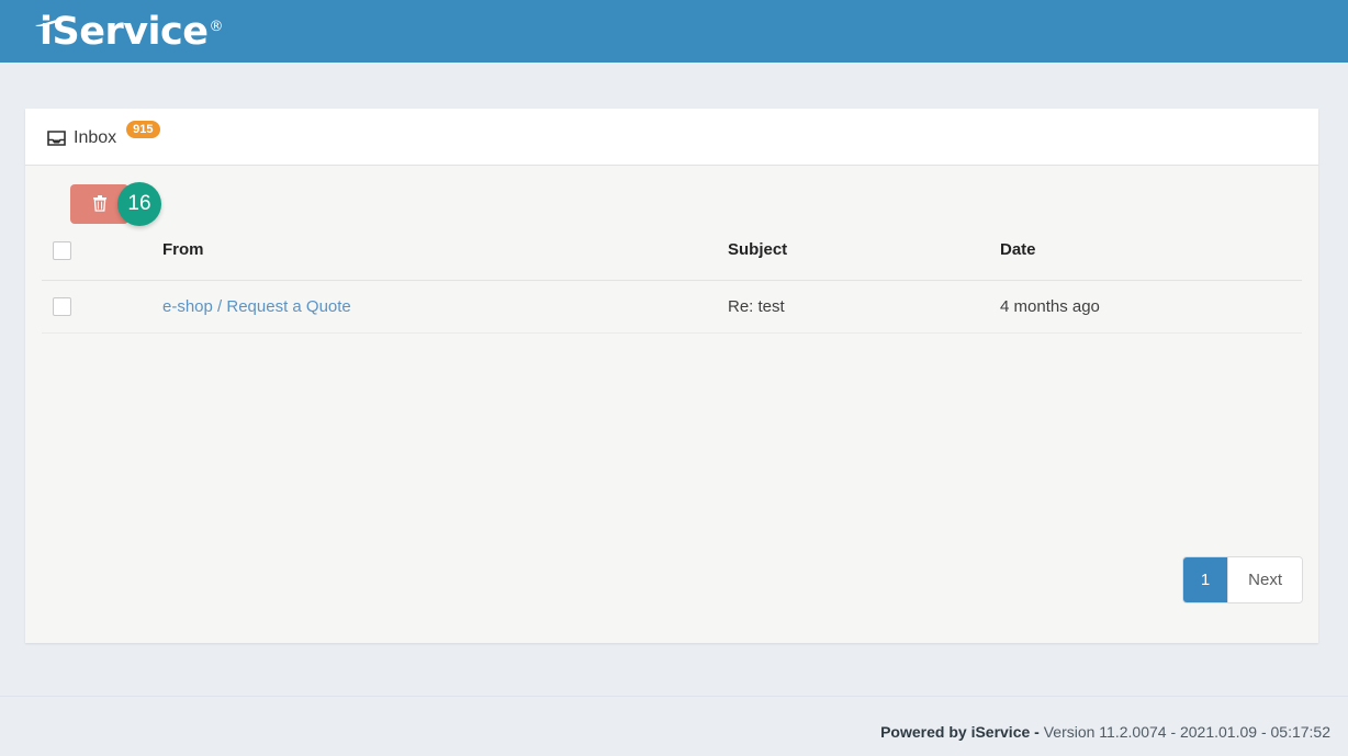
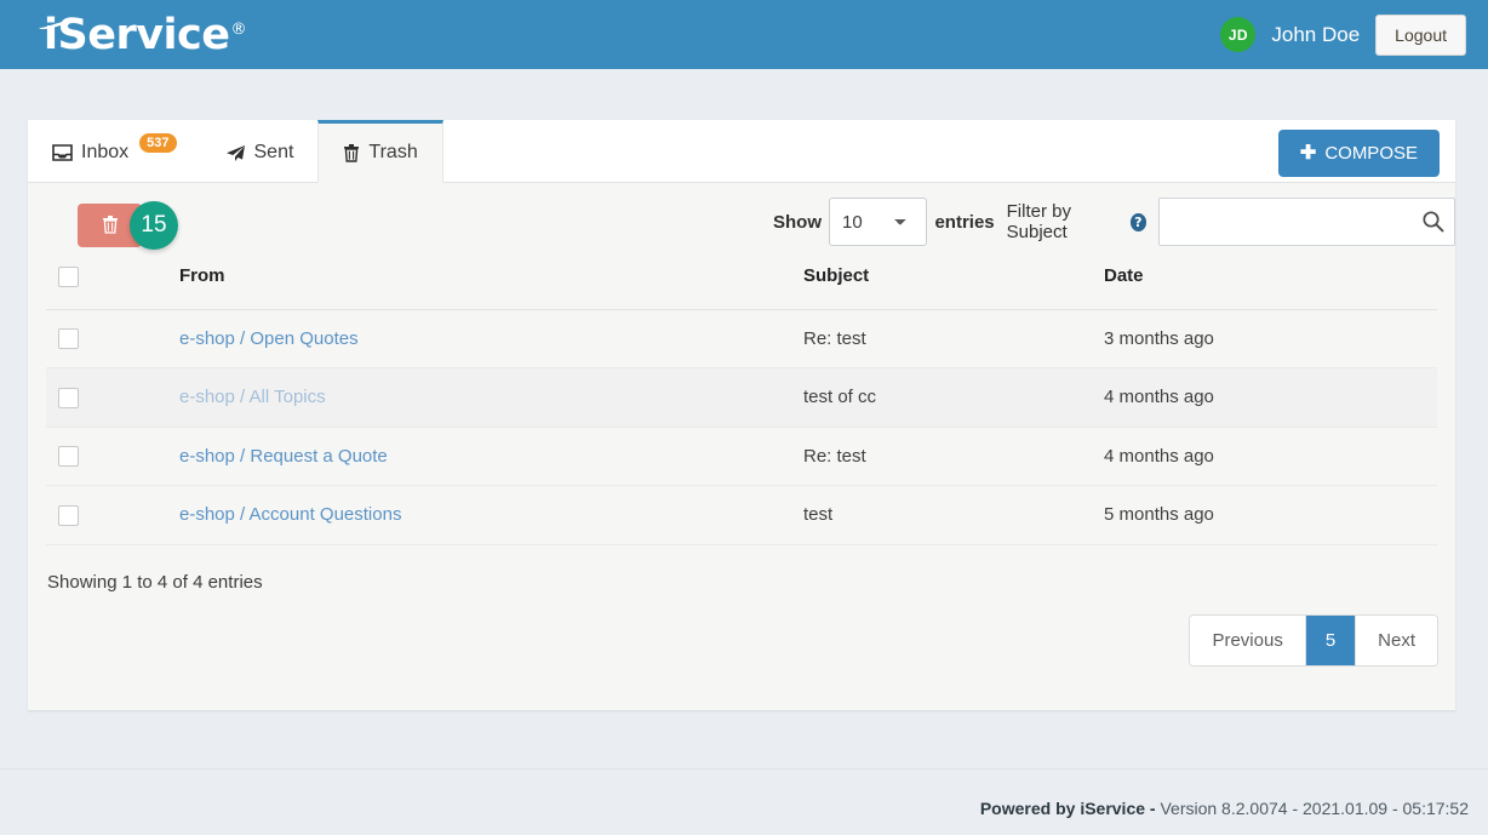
  iService
  ®
+ JD
+ John Doe
+ Logout
  Inbox
- 915
+ 537
+ Sent
+ Trash
+ ✚
+ COMPOSE
- 16
+ 15
+ Show
+ 10
+ entries
+ Filter by Subject
+ ?
  	From	Subject	Date
+ 	e-shop / Open Quotes	Re: test	3 months ago
+ 	e-shop / All Topics	test of cc	4 months ago
  	e-shop / Request a Quote	Re: test	4 months ago
+ 	e-shop / Account Questions	test	5 months ago
+ Showing 1 to 4 of 4 entries
+ Previous
- 1
+ 5
  Next
- Powered by iService - Version 11.2.0074 - 2021.01.09 - 05:17:52
+ Powered by iService - Version 8.2.0074 - 2021.01.09 - 05:17:52
